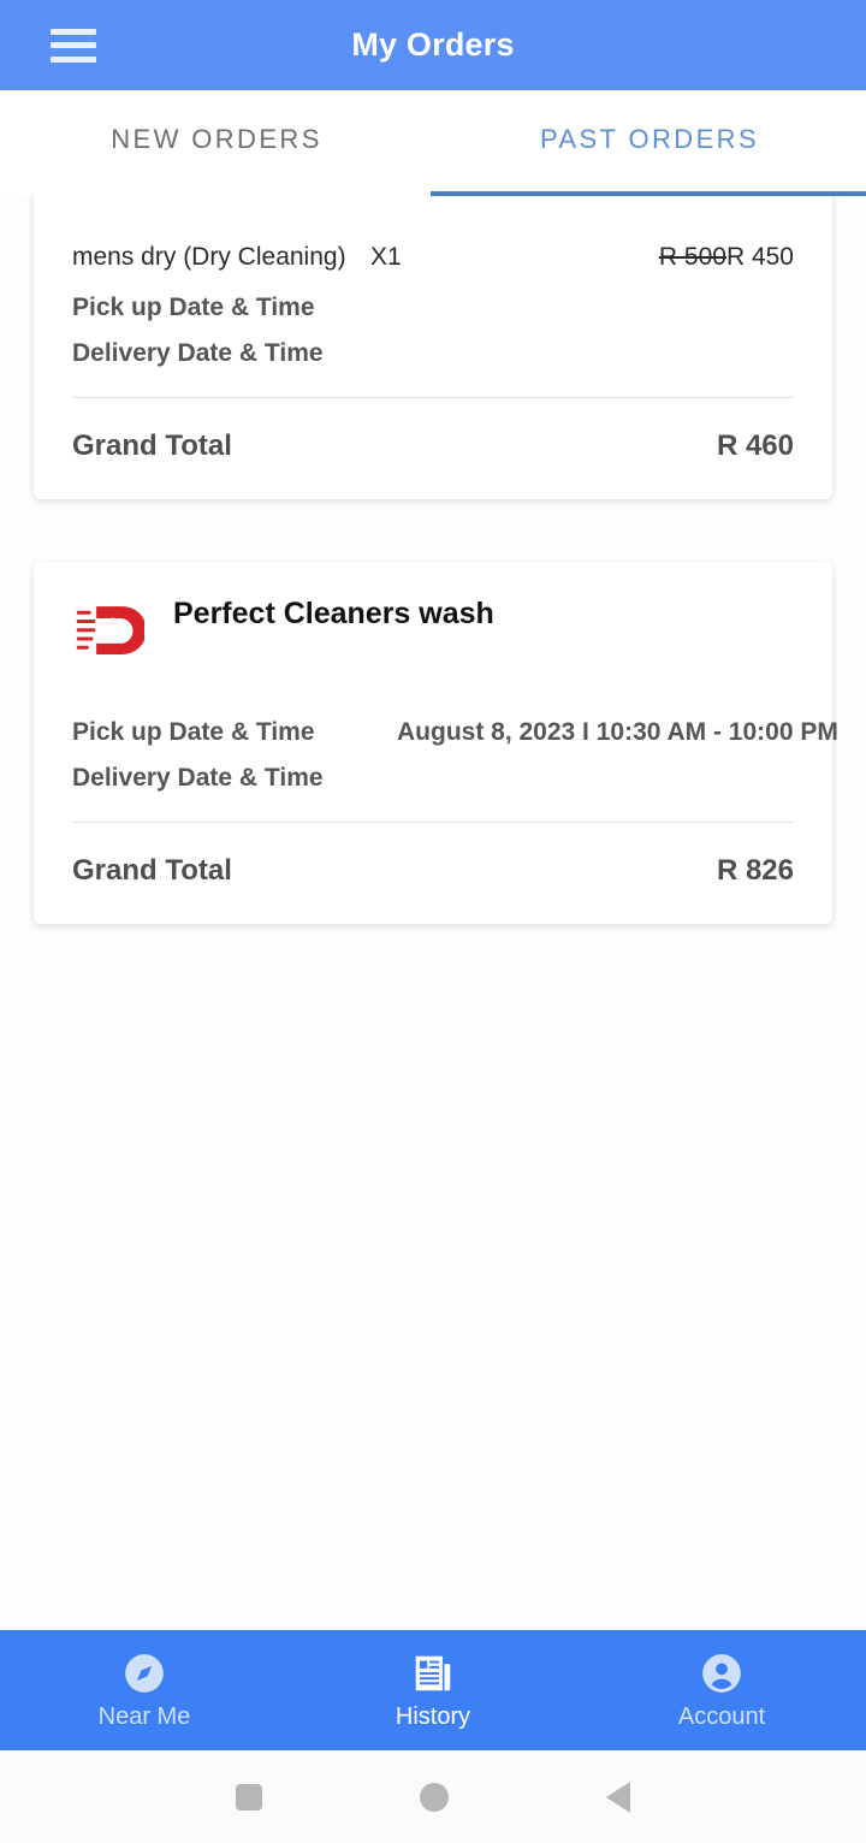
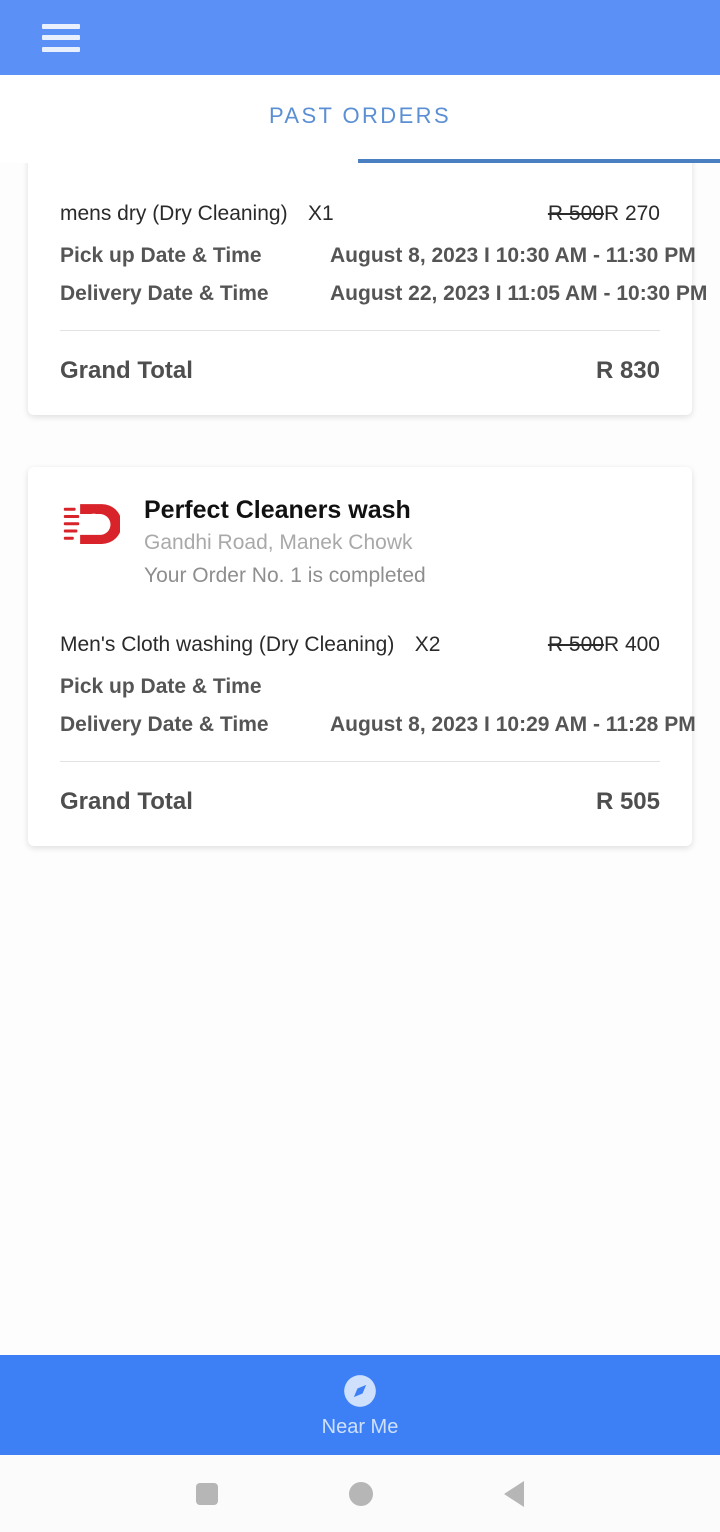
- My Orders
- NEW ORDERS
  PAST ORDERS
  mens dry (Dry Cleaning) X1
- R 500R 450
+ R 500R 270
  Pick up Date & Time
+ August 8, 2023 I 10:30 AM - 11:30 PM
  Delivery Date & Time
+ August 22, 2023 I 11:05 AM - 10:30 PM
  Grand Total
- R 460
+ R 830
  Perfect Cleaners wash
+ Gandhi Road, Manek Chowk
+ Your Order No. 1 is completed
+ Men's Cloth washing (Dry Cleaning) X2
+ R 500R 400
  Pick up Date & Time
- August 8, 2023 I 10:30 AM - 10:00 PM
  Delivery Date & Time
+ August 8, 2023 I 10:29 AM - 11:28 PM
  Grand Total
- R 826
+ R 505
  Near Me
- History
- Account
